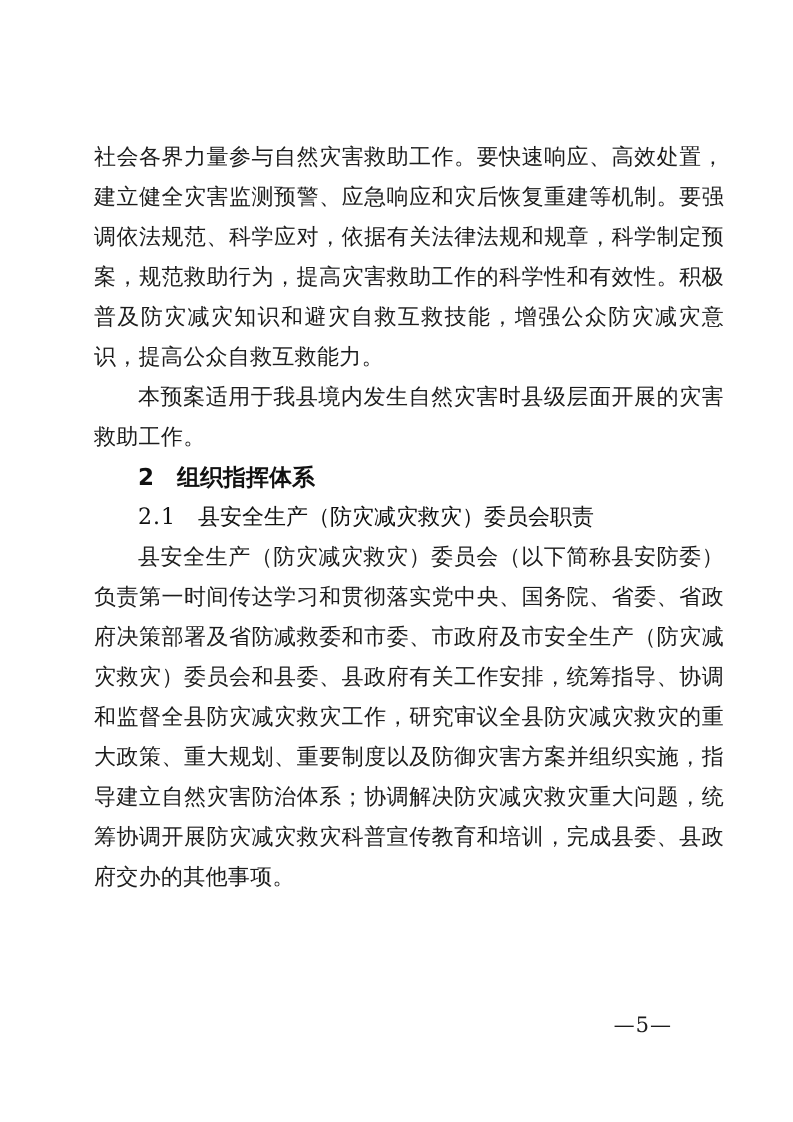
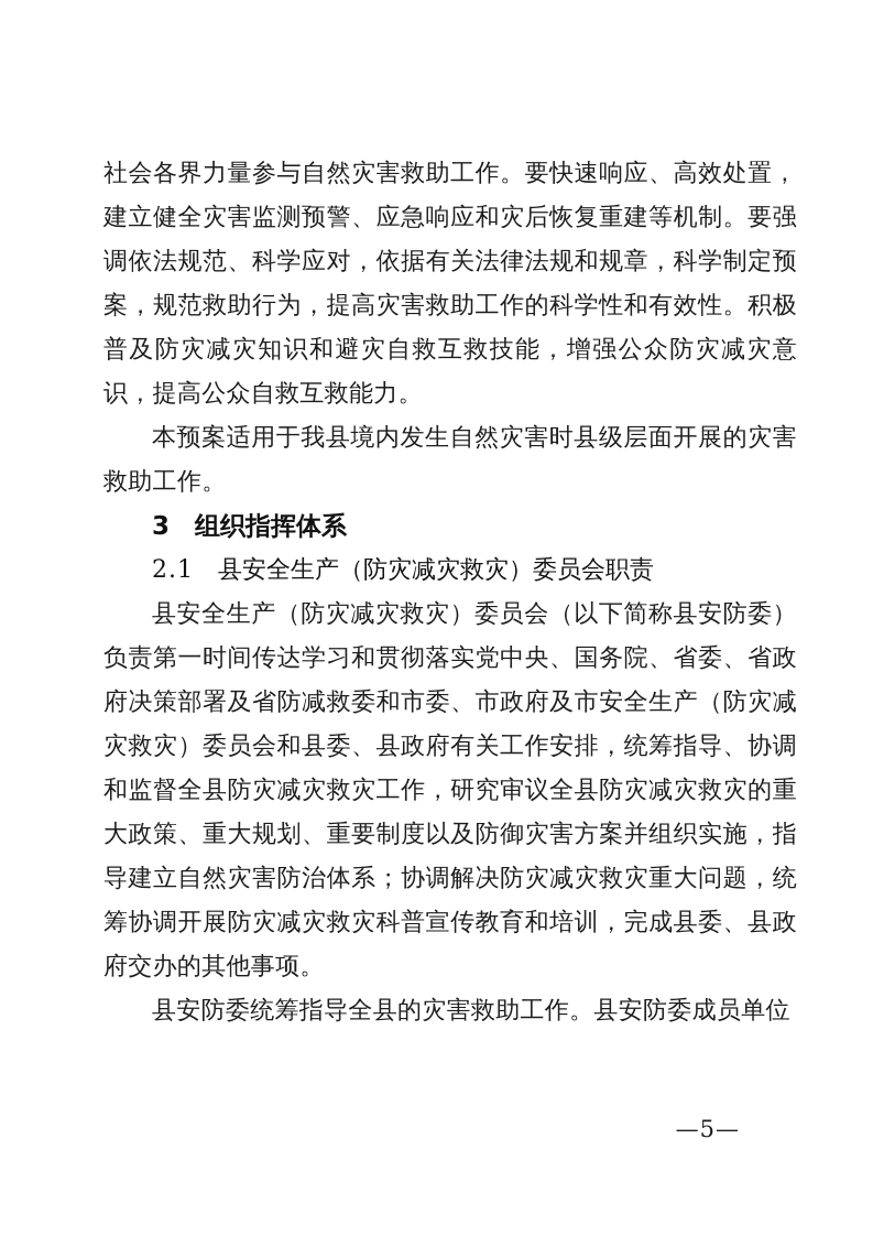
  社会各界力量参与自然灾害救助工作。要快速响应、高效处置，建立健全灾害监测预警、应急响应和灾后恢复重建等机制。要强调依法规范、科学应对，依据有关法律法规和规章，科学制定预案，规范救助行为，提高灾害救助工作的科学性和有效性。积极普及防灾减灾知识和避灾自救互救技能，增强公众防灾减灾意识，提高公众自救互救能力。
  本预案适用于我县境内发生自然灾害时县级层面开展的灾害救助工作。
- 2 组织指挥体系
+ 3 组织指挥体系
  2.1 县安全生产（防灾减灾救灾）委员会职责
  县安全生产（防灾减灾救灾）委员会（以下简称县安防委）负责第一时间传达学习和贯彻落实党中央、国务院、省委、省政府决策部署及省防减救委和市委、市政府及市安全生产（防灾减灾救灾）委员会和县委、县政府有关工作安排，统筹指导、协调和监督全县防灾减灾救灾工作，研究审议全县防灾减灾救灾的重大政策、重大规划、重要制度以及防御灾害方案并组织实施，指导建立自然灾害防治体系；协调解决防灾减灾救灾重大问题，统筹协调开展防灾减灾救灾科普宣传教育和培训，完成县委、县政府交办的其他事项。
+ 县安防委统筹指导全县的灾害救助工作。县安防委成员单位
  —5—
